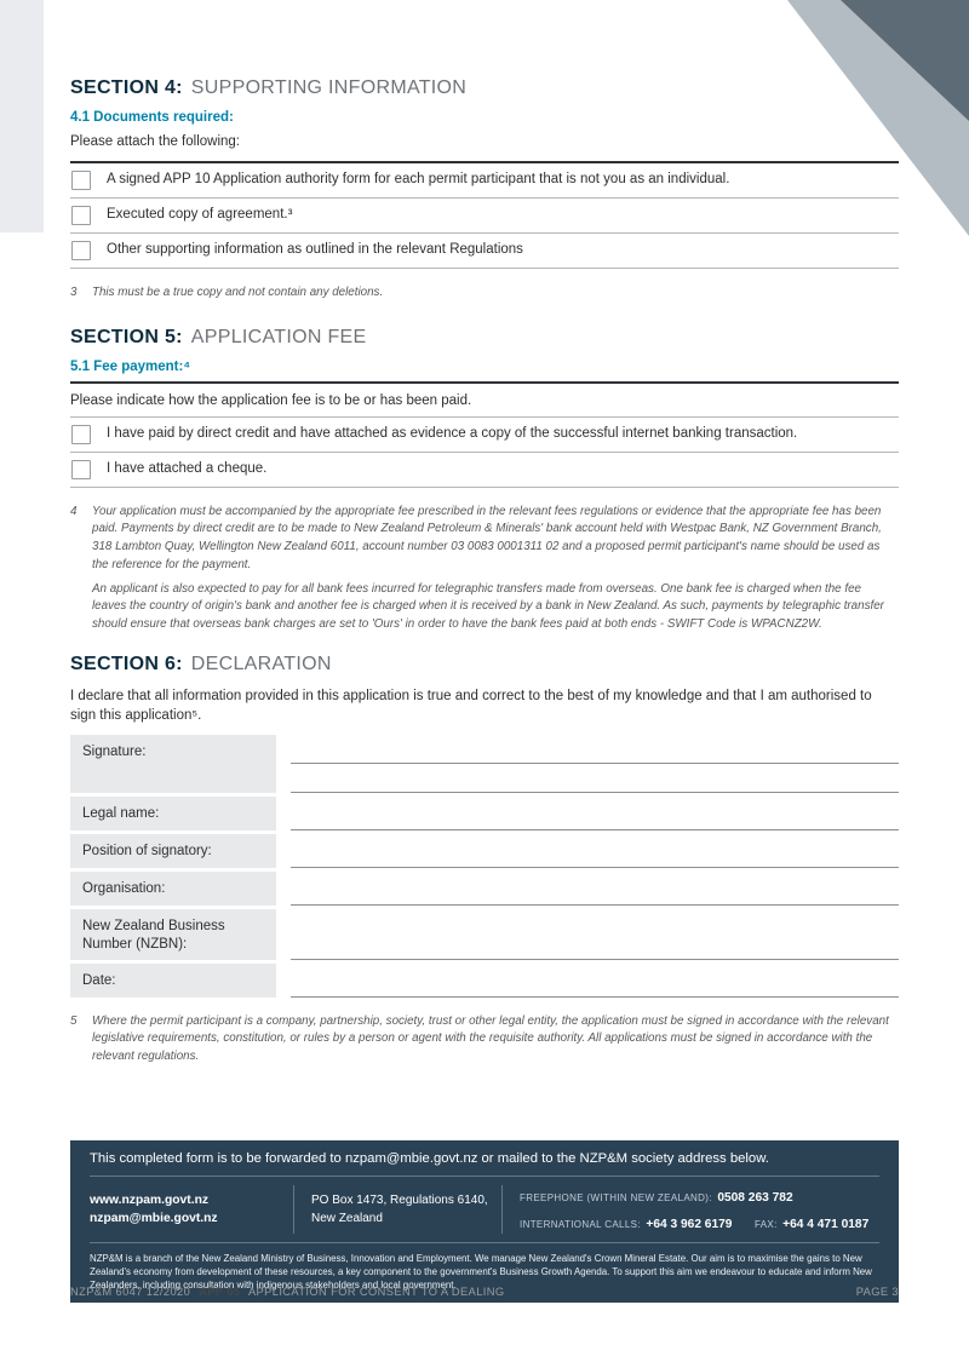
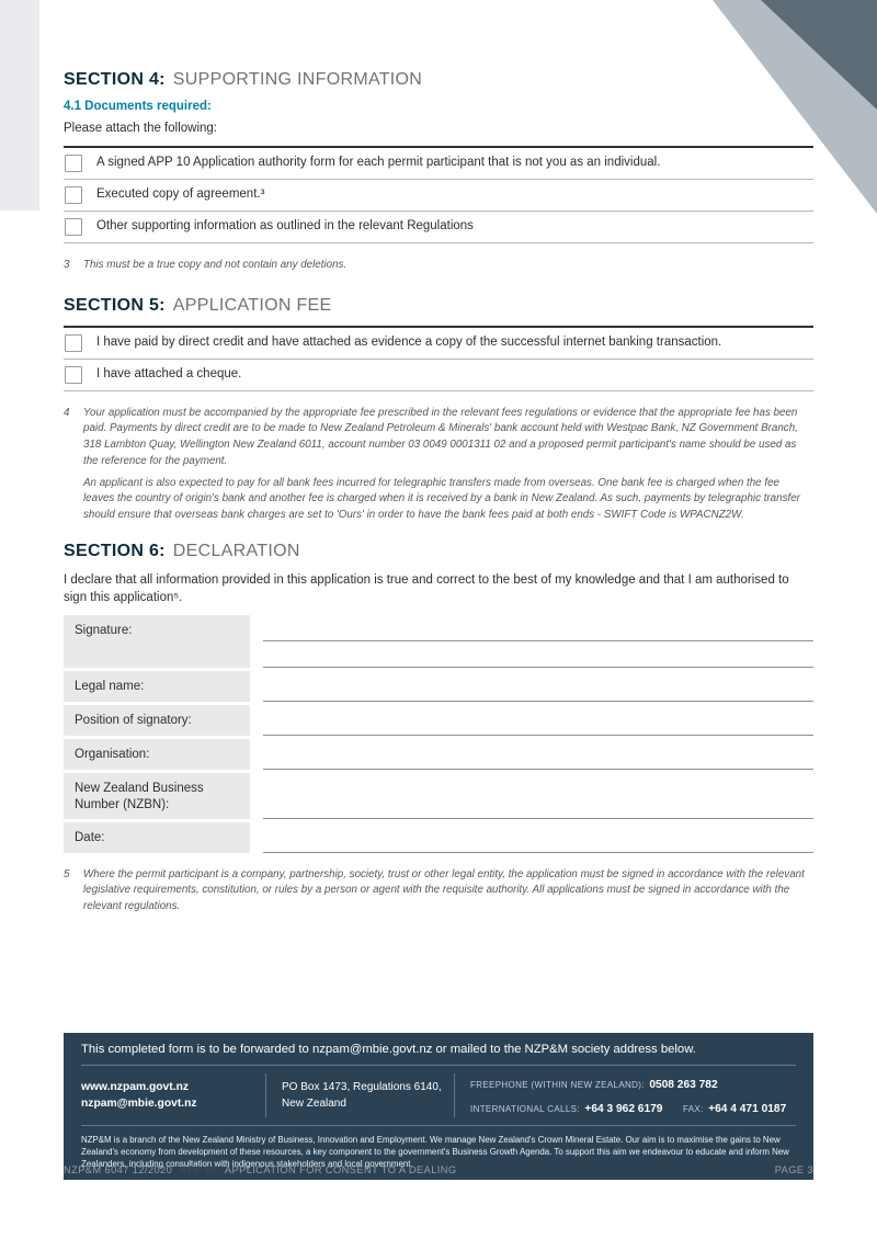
  SECTION 4: SUPPORTING INFORMATION
  4.1 Documents required:
  Please attach the following:
  A signed APP 10 Application authority form for each permit participant that is not you as an individual.
  Executed copy of agreement.³
  Other supporting information as outlined in the relevant Regulations
  3
  This must be a true copy and not contain any deletions.
  SECTION 5: APPLICATION FEE
- 5.1 Fee payment:⁴
- Please indicate how the application fee is to be or has been paid.
  I have paid by direct credit and have attached as evidence a copy of the successful internet banking transaction.
  I have attached a cheque.
  4
- Your application must be accompanied by the appropriate fee prescribed in the relevant fees regulations or evidence that the appropriate fee has been paid. Payments by direct credit are to be made to New Zealand Petroleum & Minerals' bank account held with Westpac Bank, NZ Government Branch, 318 Lambton Quay, Wellington New Zealand 6011, account number 03 0083 0001311 02 and a proposed permit participant's name should be used as the reference for the payment.
+ Your application must be accompanied by the appropriate fee prescribed in the relevant fees regulations or evidence that the appropriate fee has been paid. Payments by direct credit are to be made to New Zealand Petroleum & Minerals' bank account held with Westpac Bank, NZ Government Branch, 318 Lambton Quay, Wellington New Zealand 6011, account number 03 0049 0001311 02 and a proposed permit participant's name should be used as the reference for the payment.
  An applicant is also expected to pay for all bank fees incurred for telegraphic transfers made from overseas. One bank fee is charged when the fee leaves the country of origin's bank and another fee is charged when it is received by a bank in New Zealand. As such, payments by telegraphic transfer should ensure that overseas bank charges are set to 'Ours' in order to have the bank fees paid at both ends - SWIFT Code is WPACNZ2W.
  SECTION 6: DECLARATION
  I declare that all information provided in this application is true and correct to the best of my knowledge and that I am authorised to sign this application⁵.
  Signature:
  Legal name:
  Position of signatory:
  Organisation:
  New Zealand Business Number (NZBN):
  Date:
  5
  Where the permit participant is a company, partnership, society, trust or other legal entity, the application must be signed in accordance with the relevant legislative requirements, constitution, or rules by a person or agent with the requisite authority. All applications must be signed in accordance with the relevant regulations.
  This completed form is to be forwarded to nzpam@mbie.govt.nz or mailed to the NZP&M society address below.
  www.nzpam.govt.nz
  nzpam@mbie.govt.nz
  PO Box 1473, Regulations 6140,
  New Zealand
  FREEPHONE (WITHIN NEW ZEALAND): 0508 263 782
  INTERNATIONAL CALLS: +64 3 962 6179 FAX: +64 4 471 0187
  NZP&M is a branch of the New Zealand Ministry of Business, Innovation and Employment. We manage New Zealand's Crown Mineral Estate. Our aim is to maximise the gains to New Zealand's economy from development of these resources, a key component to the government's Business Growth Agenda. To support this aim we endeavour to educate and inform New Zealanders, including consultation with indigenous stakeholders and local government.
  NZP&M 6047 12/2020 APP 05 APPLICATION FOR CONSENT TO A DEALING
  PAGE 3
